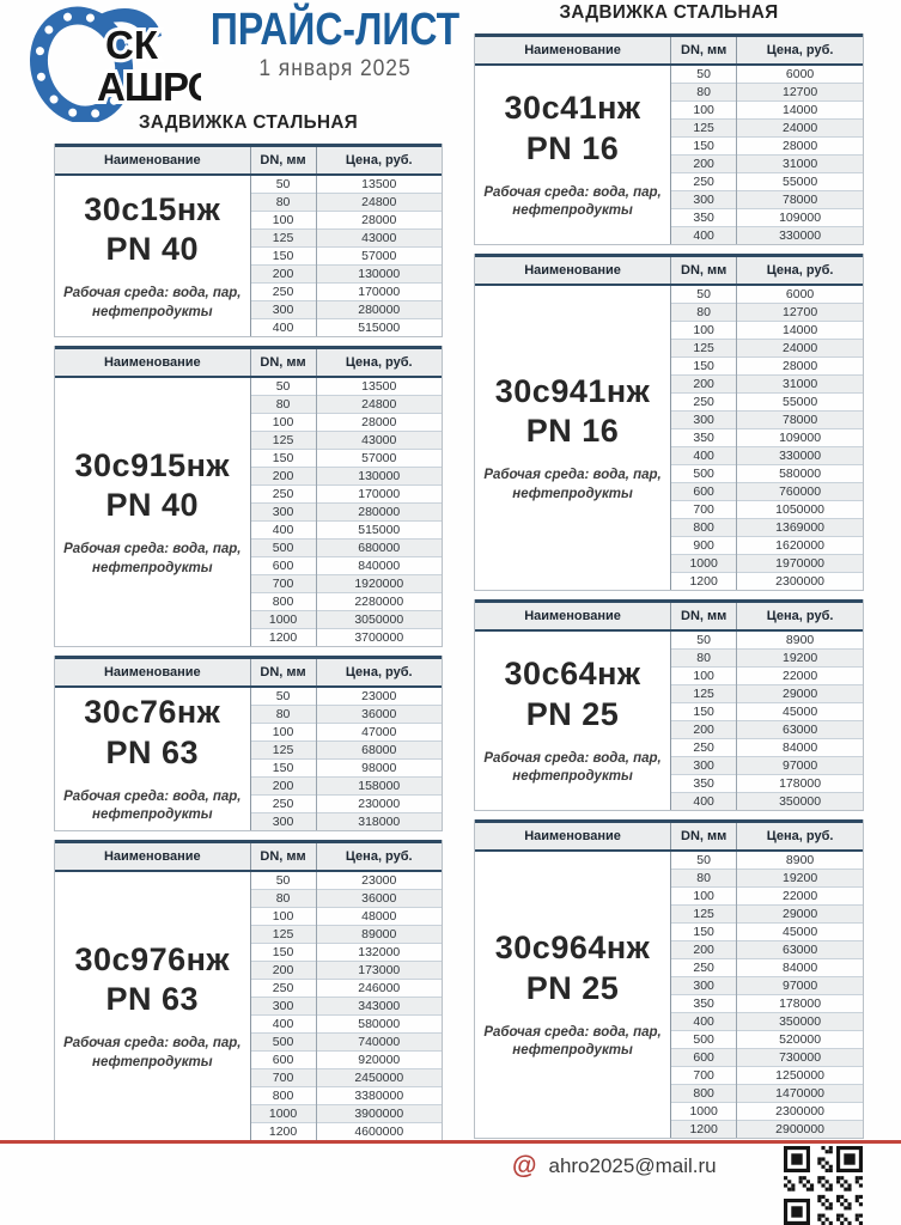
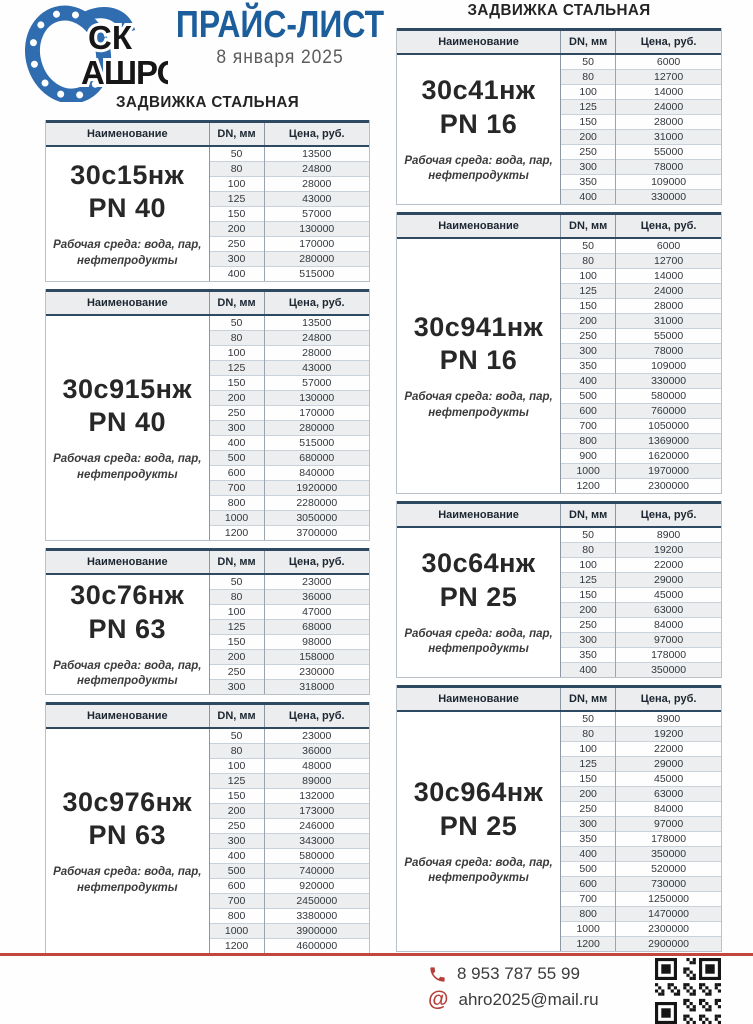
  СК
  АШР
  ПРАЙС-ЛИСТ
- 1 января 2025
+ 8 января 2025
  ЗАДВИЖКА СТАЛЬНАЯ
  Наименование	DN, мм	Цена, руб.
  30с15нжPN 40Рабочая среда: вода, пар, нефтепродукты	50	13500
  80	24800
  100	28000
  125	43000
  150	57000
  200	130000
  250	170000
  300	280000
  400	515000
  Наименование	DN, мм	Цена, руб.
  30с915нжPN 40Рабочая среда: вода, пар, нефтепродукты	50	13500
  80	24800
  100	28000
  125	43000
  150	57000
  200	130000
  250	170000
  300	280000
  400	515000
  500	680000
  600	840000
  700	1920000
  800	2280000
  1000	3050000
  1200	3700000
  Наименование	DN, мм	Цена, руб.
  30с76нжPN 63Рабочая среда: вода, пар, нефтепродукты	50	23000
  80	36000
  100	47000
  125	68000
  150	98000
  200	158000
  250	230000
  300	318000
  Наименование	DN, мм	Цена, руб.
  30с976нжPN 63Рабочая среда: вода, пар, нефтепродукты	50	23000
  80	36000
  100	48000
  125	89000
  150	132000
  200	173000
  250	246000
  300	343000
  400	580000
  500	740000
  600	920000
  700	2450000
  800	3380000
  1000	3900000
  1200	4600000
  ЗАДВИЖКА СТАЛЬНАЯ
  Наименование	DN, мм	Цена, руб.
  30с41нжPN 16Рабочая среда: вода, пар, нефтепродукты	50	6000
  80	12700
  100	14000
  125	24000
  150	28000
  200	31000
  250	55000
  300	78000
  350	109000
  400	330000
  Наименование	DN, мм	Цена, руб.
  30с941нжPN 16Рабочая среда: вода, пар, нефтепродукты	50	6000
  80	12700
  100	14000
  125	24000
  150	28000
  200	31000
  250	55000
  300	78000
  350	109000
  400	330000
  500	580000
  600	760000
  700	1050000
  800	1369000
  900	1620000
  1000	1970000
  1200	2300000
  Наименование	DN, мм	Цена, руб.
  30с64нжPN 25Рабочая среда: вода, пар, нефтепродукты	50	8900
  80	19200
  100	22000
  125	29000
  150	45000
  200	63000
  250	84000
  300	97000
  350	178000
  400	350000
  Наименование	DN, мм	Цена, руб.
  30с964нжPN 25Рабочая среда: вода, пар, нефтепродукты	50	8900
  80	19200
  100	22000
  125	29000
  150	45000
  200	63000
  250	84000
  300	97000
  350	178000
  400	350000
  500	520000
  600	730000
  700	1250000
  800	1470000
  1000	2300000
  1200	2900000
+ 8 953 787 55 99
  @
  ahro2025@mail.ru
